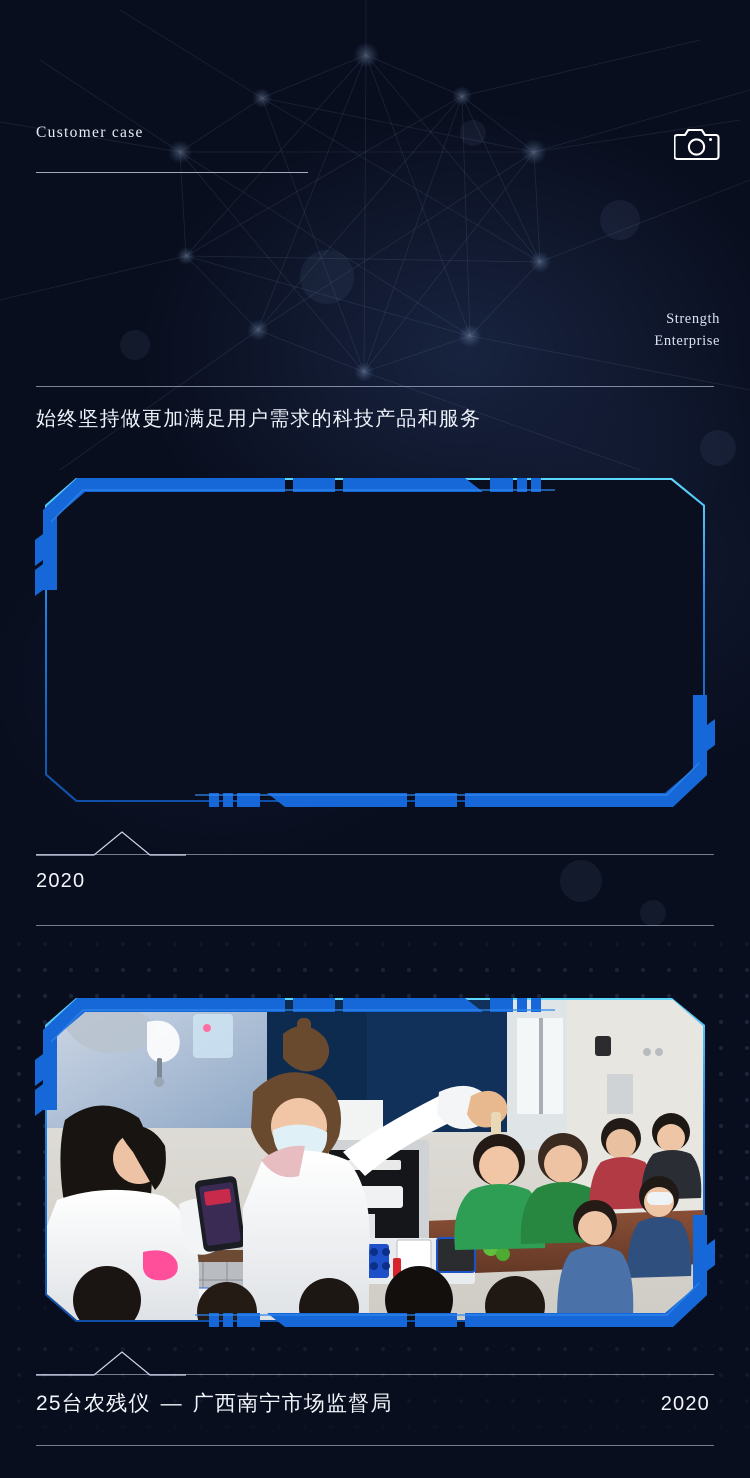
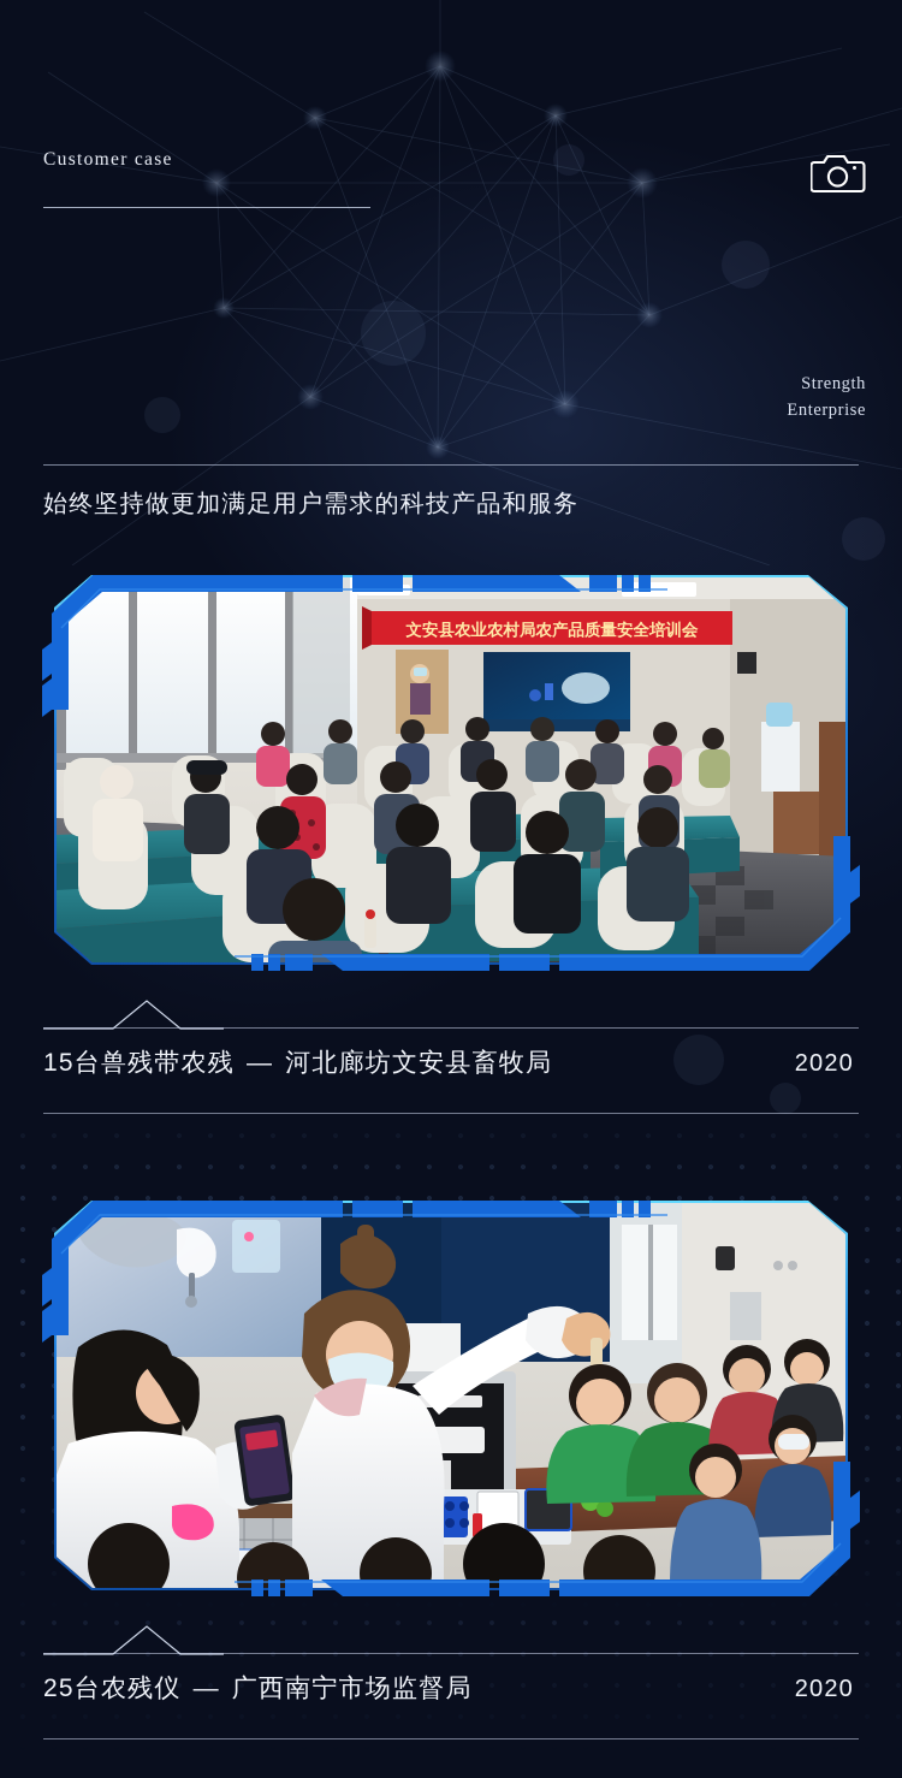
  Customer case
  Strength
  Enterprise
  始终坚持做更加满足用户需求的科技产品和服务
+ 文安县农业农村局农产品质量安全培训会
+ 15台兽残带农残 — 河北廊坊文安县畜牧局
  2020
  25台农残仪 — 广西南宁市场监督局
  2020
